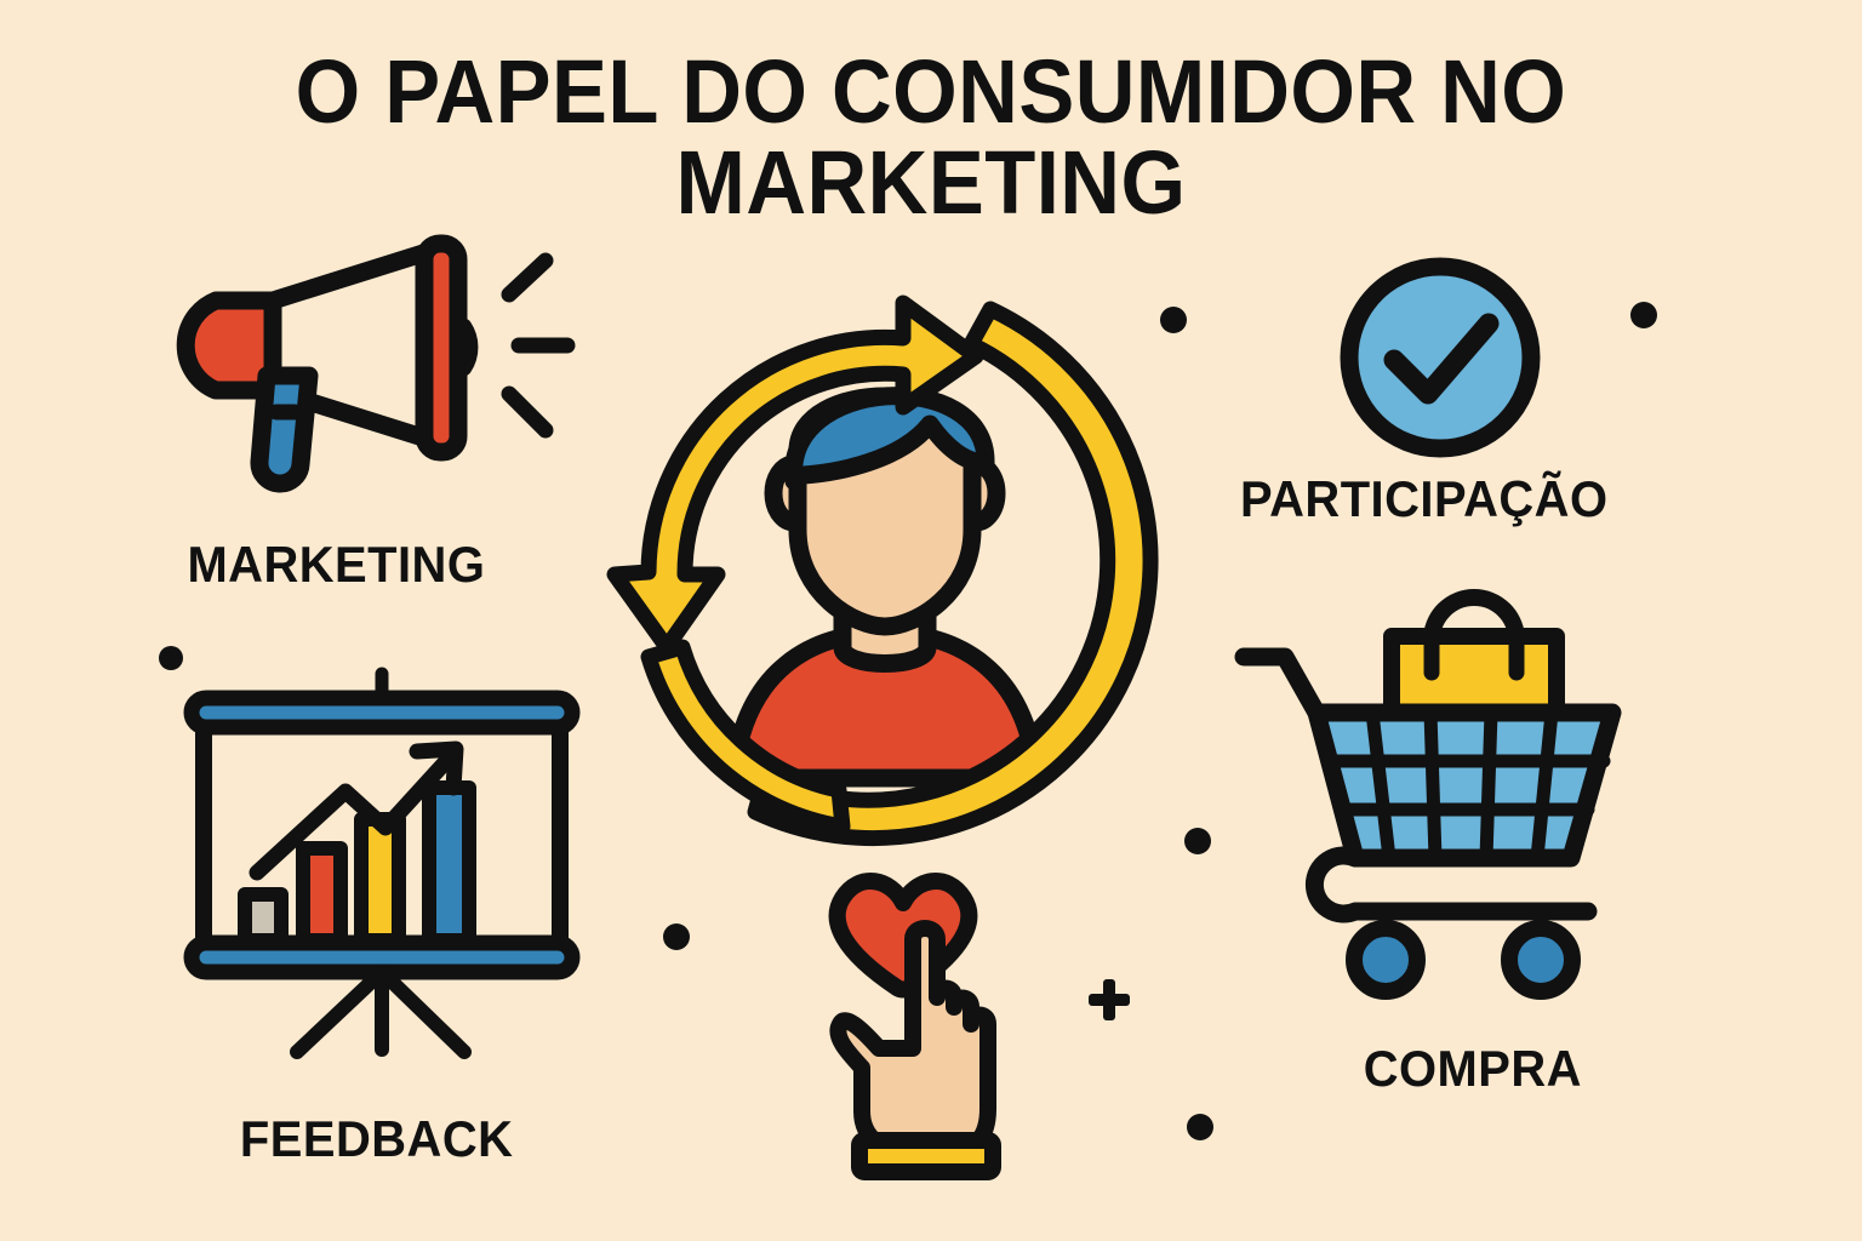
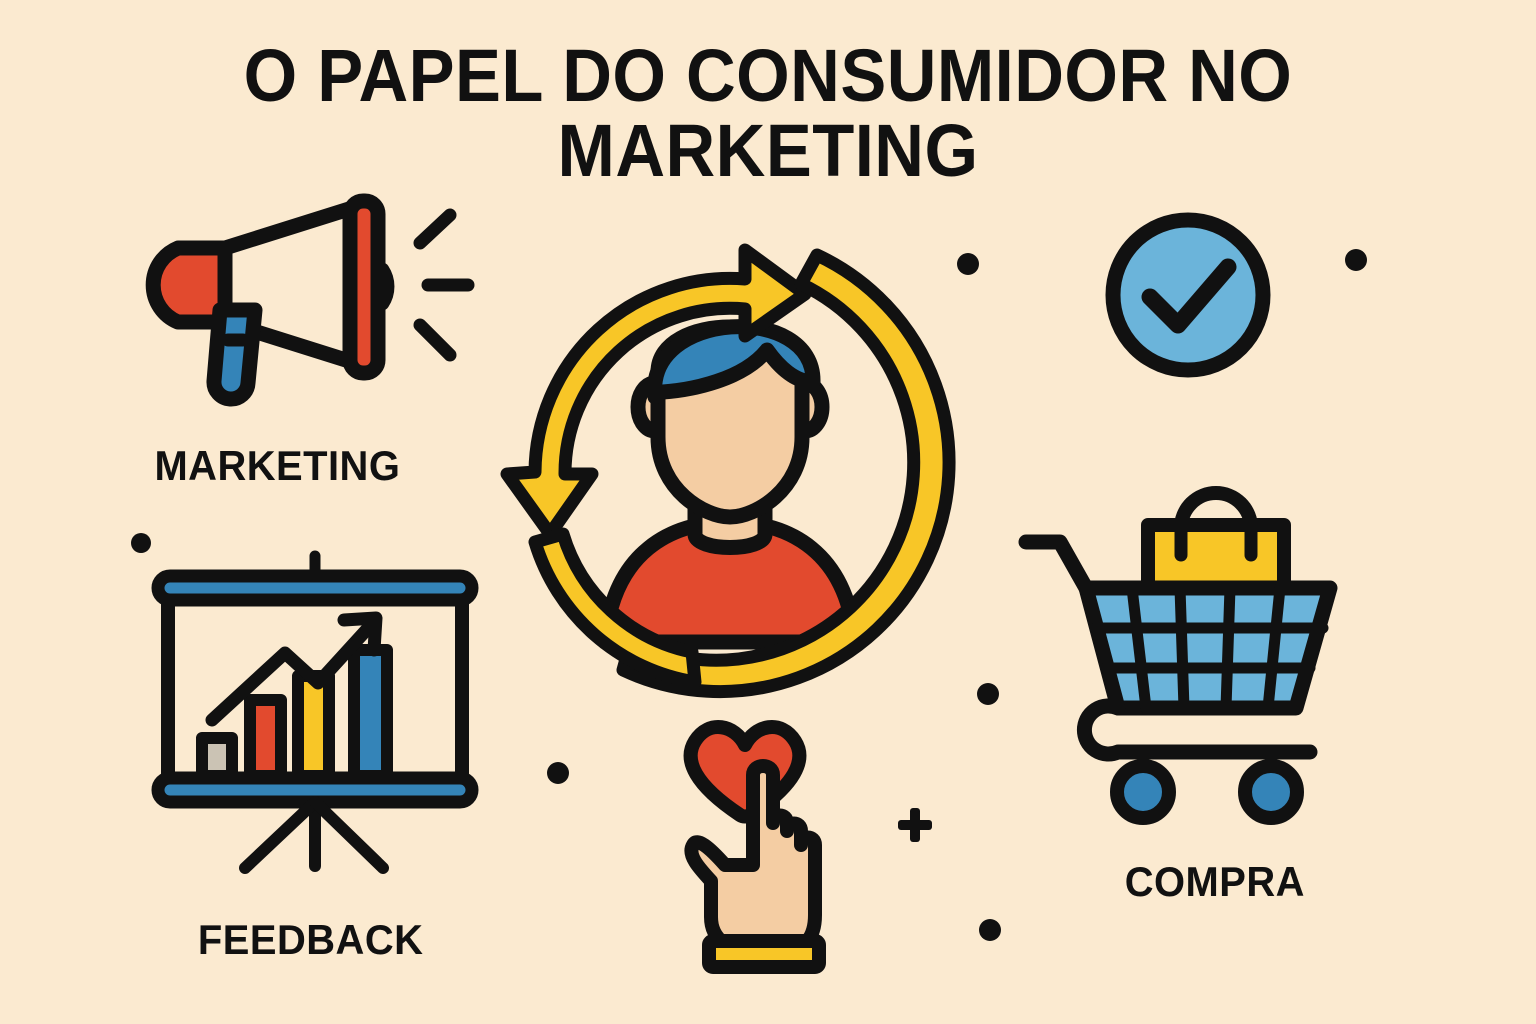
  O PAPEL DO CONSUMIDOR NO
  MARKETING
  MARKETING
  FEEDBACK
- PARTICIPAÇÃO
  COMPRA
